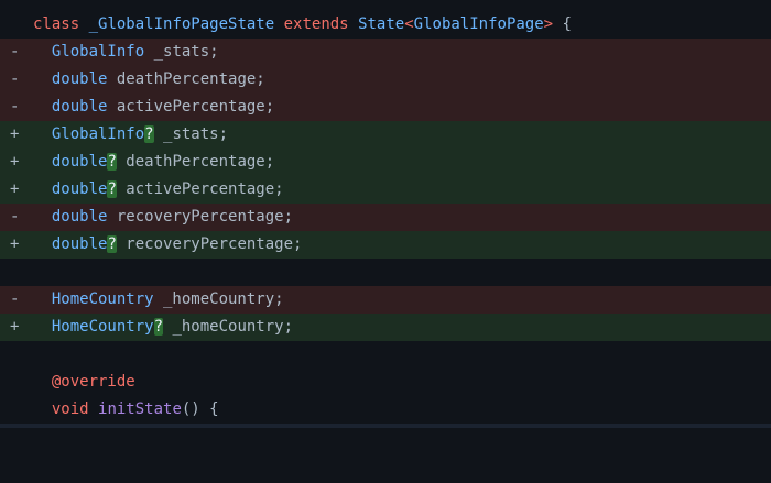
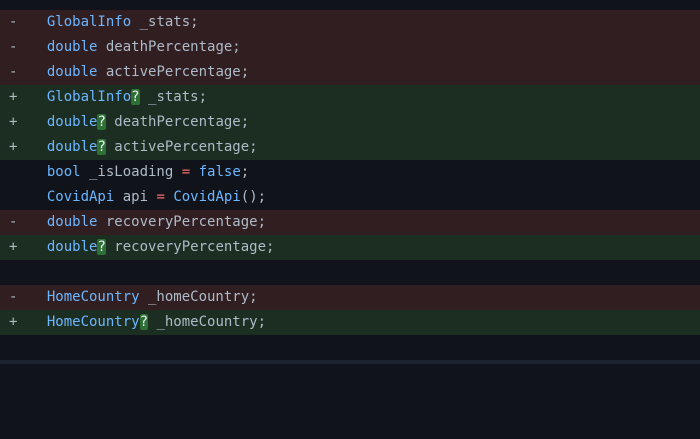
- class _GlobalInfoPageState extends State<GlobalInfoPage> {
  -
  GlobalInfo _stats;
  -
  double deathPercentage;
  -
  double activePercentage;
  +
  GlobalInfo? _stats;
  +
  double? deathPercentage;
  +
  double? activePercentage;
+ bool _isLoading = false;
+ CovidApi api = CovidApi();
  -
  double recoveryPercentage;
  +
  double? recoveryPercentage;
  -
  HomeCountry _homeCountry;
  +
  HomeCountry? _homeCountry;
- @override
- void initState() {
